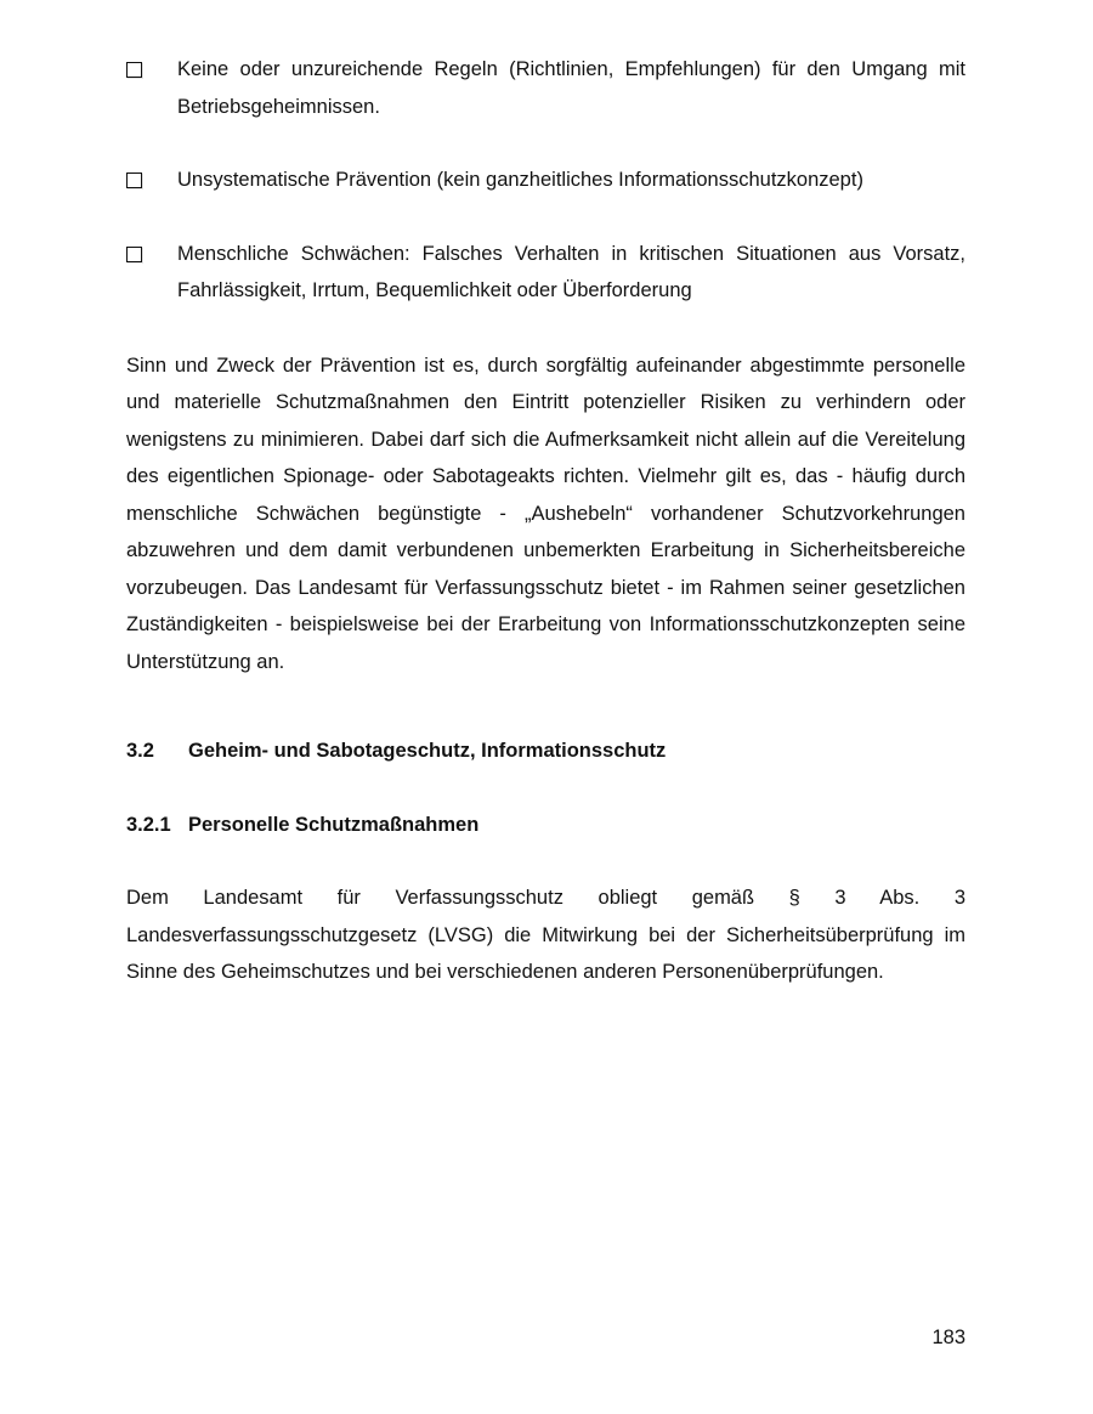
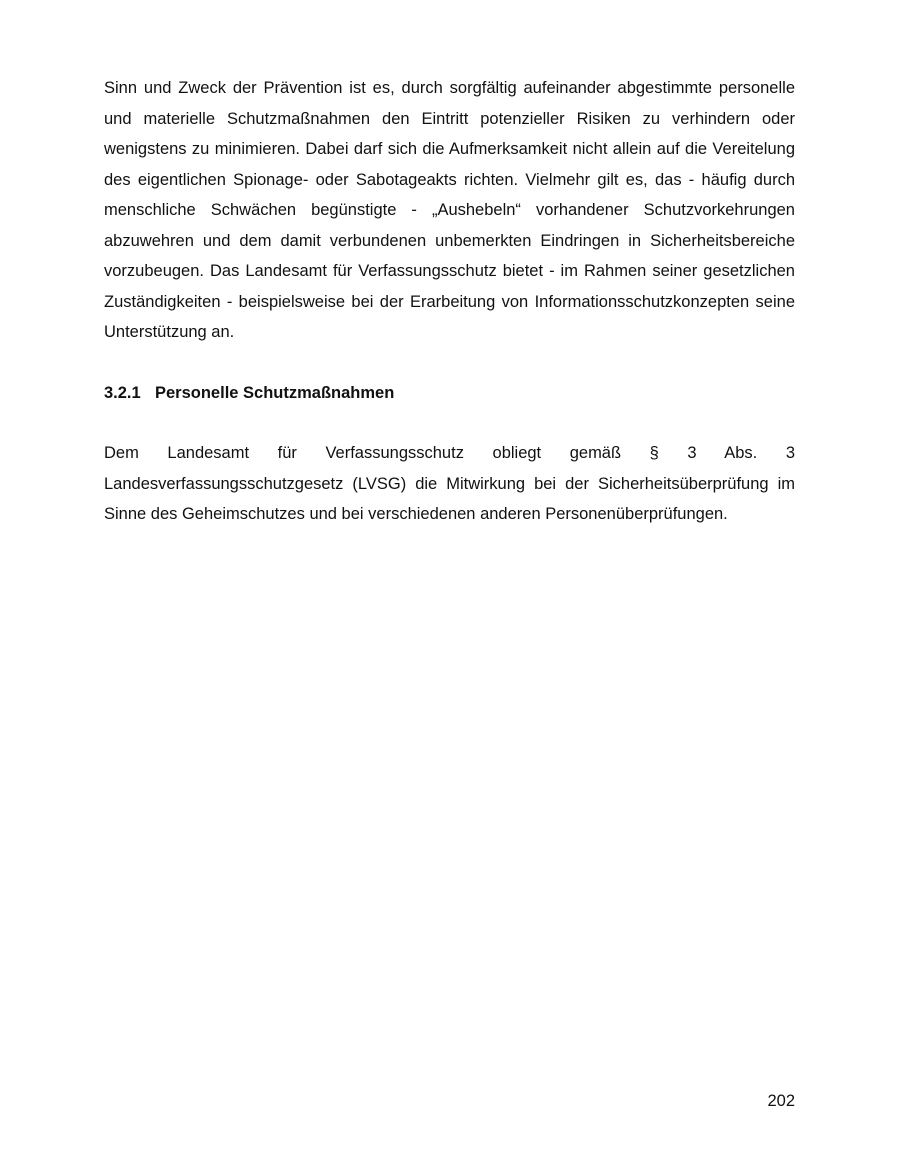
- Keine oder unzureichende Regeln (Richtlinien, Empfehlungen) für den Umgang mit Betriebsgeheimnissen.
- Unsystematische Prävention (kein ganzheitliches Informationsschutzkonzept)
- Menschliche Schwächen: Falsches Verhalten in kritischen Situationen aus Vorsatz, Fahrlässigkeit, Irrtum, Bequemlichkeit oder Überforderung
- Sinn und Zweck der Prävention ist es, durch sorgfältig aufeinander abgestimmte personelle und materielle Schutzmaßnahmen den Eintritt potenzieller Risiken zu verhindern oder wenigstens zu minimieren. Dabei darf sich die Aufmerksamkeit nicht allein auf die Vereitelung des eigentlichen Spionage- oder Sabotageakts richten. Vielmehr gilt es, das - häufig durch menschliche Schwächen begünstigte - „Aushebeln“ vorhandener Schutzvorkehrungen abzuwehren und dem damit verbundenen unbemerkten Erarbeitung in Sicherheitsbereiche vorzubeugen. Das Landesamt für Verfassungsschutz bietet - im Rahmen seiner gesetzlichen Zuständigkeiten - beispielsweise bei der Erarbeitung von Informationsschutzkonzepten seine Unterstützung an.
+ Sinn und Zweck der Prävention ist es, durch sorgfältig aufeinander abgestimmte personelle und materielle Schutzmaßnahmen den Eintritt potenzieller Risiken zu verhindern oder wenigstens zu minimieren. Dabei darf sich die Aufmerksamkeit nicht allein auf die Vereitelung des eigentlichen Spionage- oder Sabotageakts richten. Vielmehr gilt es, das - häufig durch menschliche Schwächen begünstigte - „Aushebeln“ vorhandener Schutzvorkehrungen abzuwehren und dem damit verbundenen unbemerkten Eindringen in Sicherheitsbereiche vorzubeugen. Das Landesamt für Verfassungsschutz bietet - im Rahmen seiner gesetzlichen Zuständigkeiten - beispielsweise bei der Erarbeitung von Informationsschutzkonzepten seine Unterstützung an.
- 3.2
- Geheim- und Sabotageschutz, Informationsschutz
  3.2.1
  Personelle Schutzmaßnahmen
  Dem Landesamt für Verfassungsschutz obliegt gemäß § 3 Abs. 3 Landesverfassungsschutzgesetz (LVSG) die Mitwirkung bei der Sicherheitsüberprüfung im Sinne des Geheimschutzes und bei verschiedenen anderen Personenüberprüfungen.
- 183
+ 202
